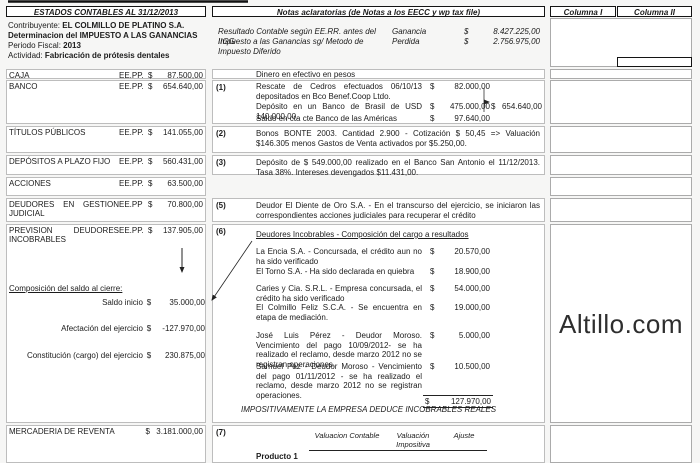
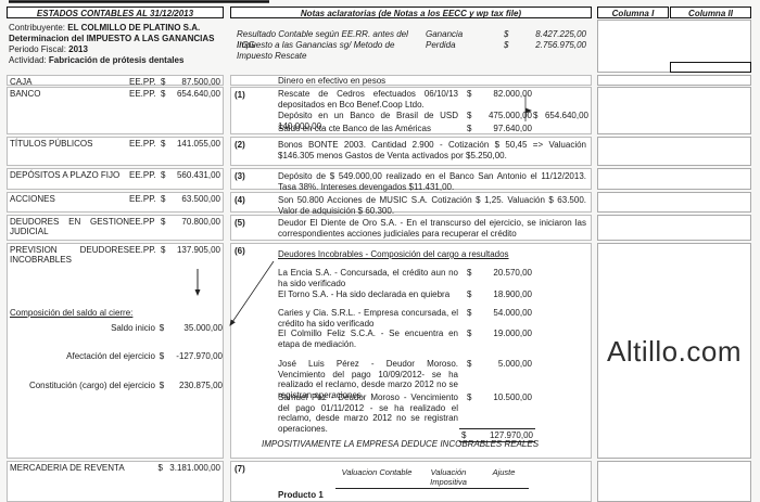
  ESTADOS CONTABLES AL 31/12/2013
  Notas aclaratorias (de Notas a los EECC y wp tax file)
  Columna I
  Columna II
  Contribuyente: EL COLMILLO DE PLATINO S.A.
  Determinacion del IMPUESTO A LAS GANANCIAS
  Periodo Fiscal: 2013
  Actividad: Fabricación de prótesis dentales
  Resultado Contable según EE.RR. antes del IIGG
  Ganancia
  $
  8.427.225,00
- Impuesto a las Ganancias sg/ Metodo de Impuesto Diferido
+ Impuesto a las Ganancias sg/ Metodo de Impuesto Rescate
  Perdida
  $
  2.756.975,00
  Altillo.com
  CAJA
  EE.PP.
  $
  87.500,00
  Dinero en efectivo en pesos
  BANCO
  EE.PP.
  $
  654.640,00
  (1)
  Rescate de Cedros efectuados 06/10/13 depositados en Bco Benef.Coop Ltdo.
  $
  82.000,00
  Depósito en un Banco de Brasil de USD 140.000,00.
  $
  475.000,00
  Saldo en cta cte Banco de las Américas
  $
  97.640,00
  $
  654.640,00
  TÍTULOS PÚBLICOS
  EE.PP.
  $
  141.055,00
  (2)
  Bonos BONTE 2003. Cantidad 2.900 - Cotización $ 50,45 => Valuación $146.305 menos Gastos de Venta activados por $5.250,00.
  DEPÓSITOS A PLAZO FIJO
  EE.PP.
  $
  560.431,00
  (3)
  Depósito de $ 549.000,00 realizado en el Banco San Antonio el 11/12/2013. Tasa 38%. Intereses devengados $11.431,00.
  ACCIONES
  EE.PP.
  $
  63.500,00
+ (4)
+ Son 50.800 Acciones de MUSIC S.A. Cotización $ 1,25. Valuación $ 63.500. Valor de adquisición $ 60.300.
  DEUDORES EN GESTION JUDICIAL
  EE.PP
  $
  70.800,00
  (5)
  Deudor El Diente de Oro S.A. - En el transcurso del ejercicio, se iniciaron las correspondientes acciones judiciales para recuperar el crédito
  PREVISION DEUDORES INCOBRABLES
  EE.PP.
  $
  137.905,00
  Composición del saldo al cierre:
  Saldo inicio
  $
  35.000,00
  Afectación del ejercicio
  $
  -127.970,00
  Constitución (cargo) del ejercicio
  $
  230.875,00
  (6)
  Deudores Incobrables - Composición del cargo a resultados
  La Encia S.A. - Concursada, el crédito aun no ha sido verificado
  $
  20.570,00
  El Torno S.A. - Ha sido declarada en quiebra
  $
  18.900,00
  Caries y Cia. S.R.L. - Empresa concursada, el crédito ha sido verificado
  $
  54.000,00
  El Colmillo Feliz S.C.A. - Se encuentra en etapa de mediación.
  $
  19.000,00
  José Luis Pérez - Deudor Moroso. Vencimiento del pago 10/09/2012- se ha realizado el reclamo, desde marzo 2012 no se registran operaciones.
  $
  5.000,00
  Samuel Paz - Deudor Moroso - Vencimiento del pago 01/11/2012 - se ha realizado el reclamo, desde marzo 2012 no se registran operaciones.
  $
  10.500,00
  $
  127.970,00
  IMPOSITIVAMENTE LA EMPRESA DEDUCE INCOBRABLES REALES
  MERCADERIA DE REVENTA
  $
  3.181.000,00
  (7)
  Valuacion Contable
  Valuación Impositiva
  Ajuste
  Producto 1
